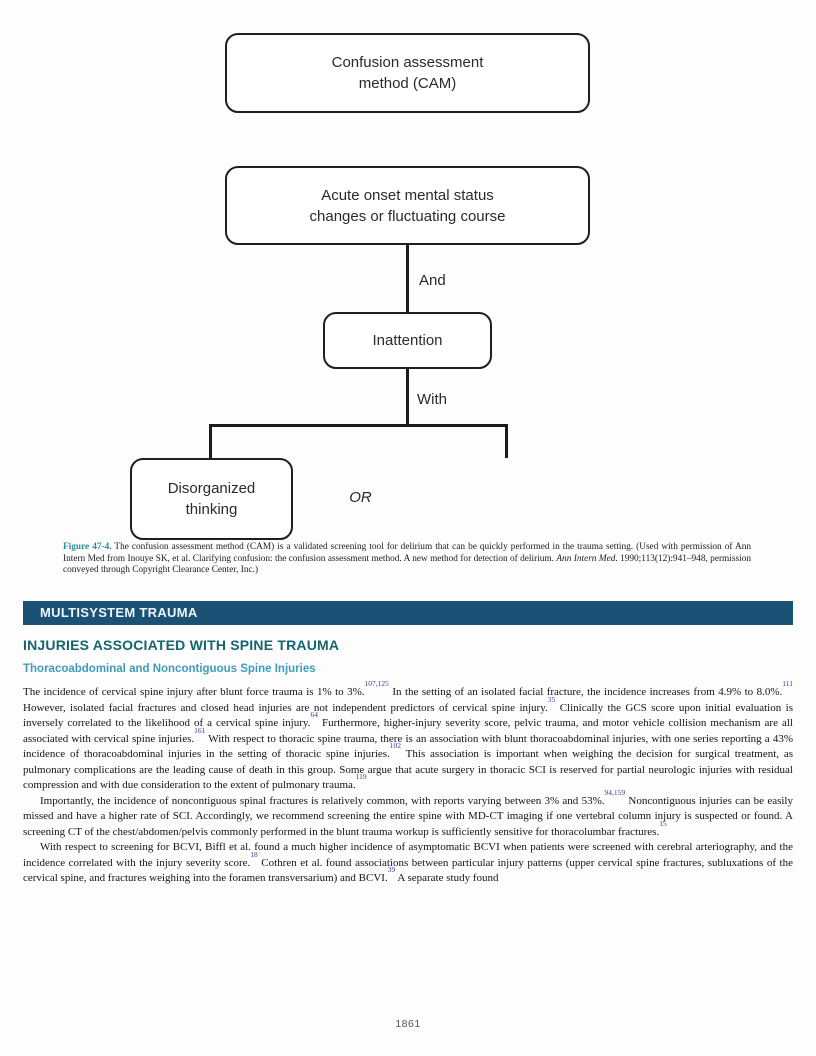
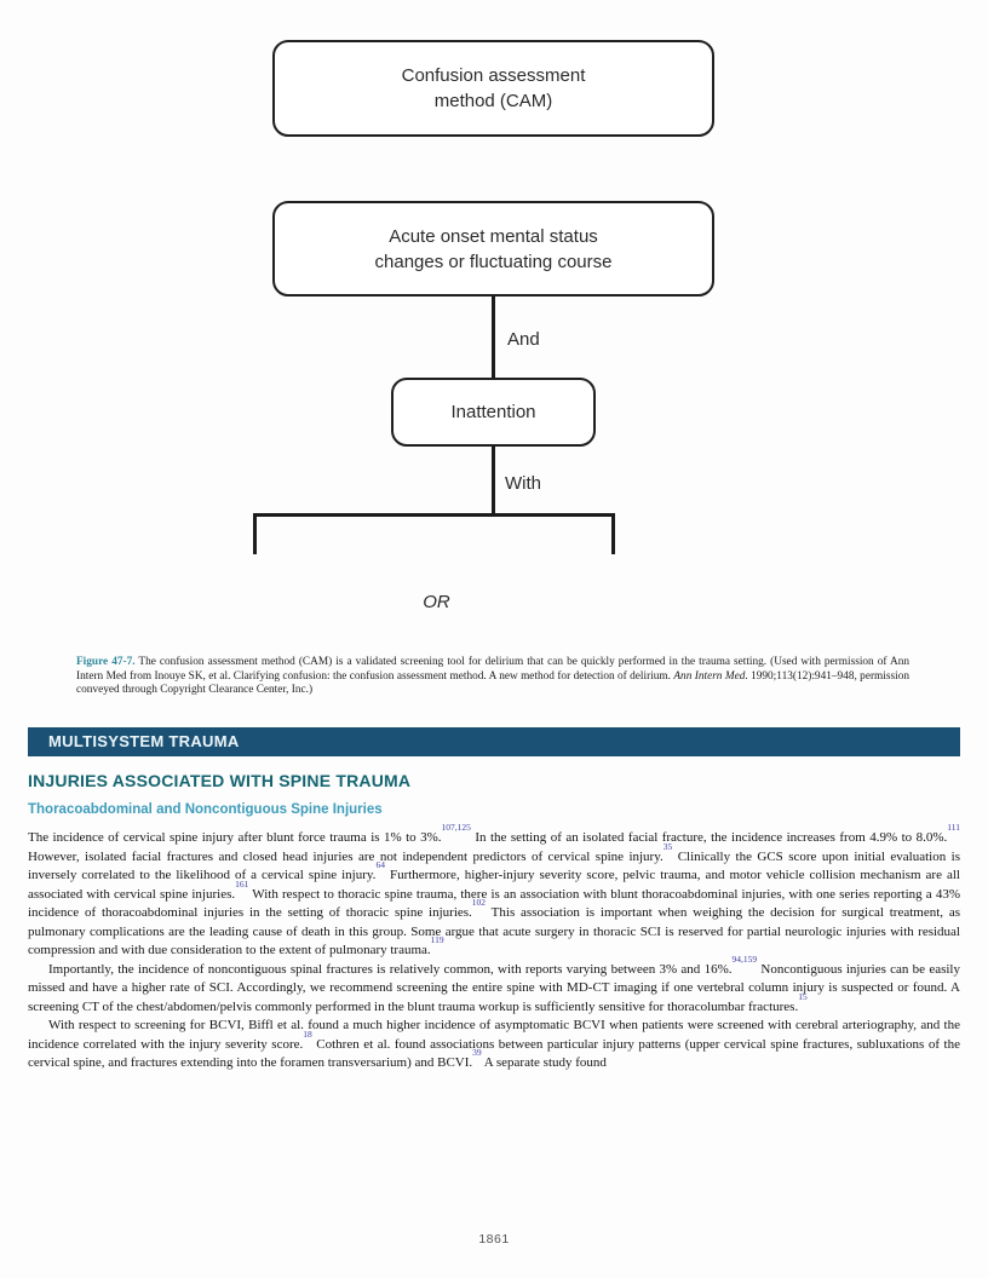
  Confusion assessment
  method (CAM)
  Acute onset mental status
  changes or fluctuating course
  And
  Inattention
  With
- Disorganized
- thinking
  OR
- Figure 47-4. The confusion assessment method (CAM) is a validated screening tool for delirium that can be quickly performed in the trauma setting. (Used with permission of Ann Intern Med from Inouye SK, et al. Clarifying confusion: the confusion assessment method. A new method for detection of delirium. Ann Intern Med. 1990;113(12):941–948, permission conveyed through Copyright Clearance Center, Inc.)
+ Figure 47-7. The confusion assessment method (CAM) is a validated screening tool for delirium that can be quickly performed in the trauma setting. (Used with permission of Ann Intern Med from Inouye SK, et al. Clarifying confusion: the confusion assessment method. A new method for detection of delirium. Ann Intern Med. 1990;113(12):941–948, permission conveyed through Copyright Clearance Center, Inc.)
  MULTISYSTEM TRAUMA
  INJURIES ASSOCIATED WITH SPINE TRAUMA
  Thoracoabdominal and Noncontiguous Spine Injuries
  The incidence of cervical spine injury after blunt force trauma is 1% to 3%.107,125 In the setting of an isolated facial fracture, the incidence increases from 4.9% to 8.0%.111 However, isolated facial fractures and closed head injuries are not independent predictors of cervical spine injury.35 Clinically the GCS score upon initial evaluation is inversely correlated to the likelihood of a cervical spine injury.64 Furthermore, higher-injury severity score, pelvic trauma, and motor vehicle collision mechanism are all associated with cervical spine injuries.161 With respect to thoracic spine trauma, there is an association with blunt thoracoabdominal injuries, with one series reporting a 43% incidence of thoracoabdominal injuries in the setting of thoracic spine injuries.102 This association is important when weighing the decision for surgical treatment, as pulmonary complications are the leading cause of death in this group. Some argue that acute surgery in thoracic SCI is reserved for partial neurologic injuries with residual compression and with due consideration to the extent of pulmonary trauma.119
- Importantly, the incidence of noncontiguous spinal fractures is relatively common, with reports varying between 3% and 53%.94,159 Noncontiguous injuries can be easily missed and have a higher rate of SCI. Accordingly, we recommend screening the entire spine with MD-CT imaging if one vertebral column injury is suspected or found. A screening CT of the chest/abdomen/pelvis commonly performed in the blunt trauma workup is sufficiently sensitive for thoracolumbar fractures.15
+ Importantly, the incidence of noncontiguous spinal fractures is relatively common, with reports varying between 3% and 16%.94,159 Noncontiguous injuries can be easily missed and have a higher rate of SCI. Accordingly, we recommend screening the entire spine with MD-CT imaging if one vertebral column injury is suspected or found. A screening CT of the chest/abdomen/pelvis commonly performed in the blunt trauma workup is sufficiently sensitive for thoracolumbar fractures.15
- With respect to screening for BCVI, Biffl et al. found a much higher incidence of asymptomatic BCVI when patients were screened with cerebral arteriography, and the incidence correlated with the injury severity score.18 Cothren et al. found associations between particular injury patterns (upper cervical spine fractures, subluxations of the cervical spine, and fractures weighing into the foramen transversarium) and BCVI.39 A separate study found
+ With respect to screening for BCVI, Biffl et al. found a much higher incidence of asymptomatic BCVI when patients were screened with cerebral arteriography, and the incidence correlated with the injury severity score.18 Cothren et al. found associations between particular injury patterns (upper cervical spine fractures, subluxations of the cervical spine, and fractures extending into the foramen transversarium) and BCVI.39 A separate study found
  1861
